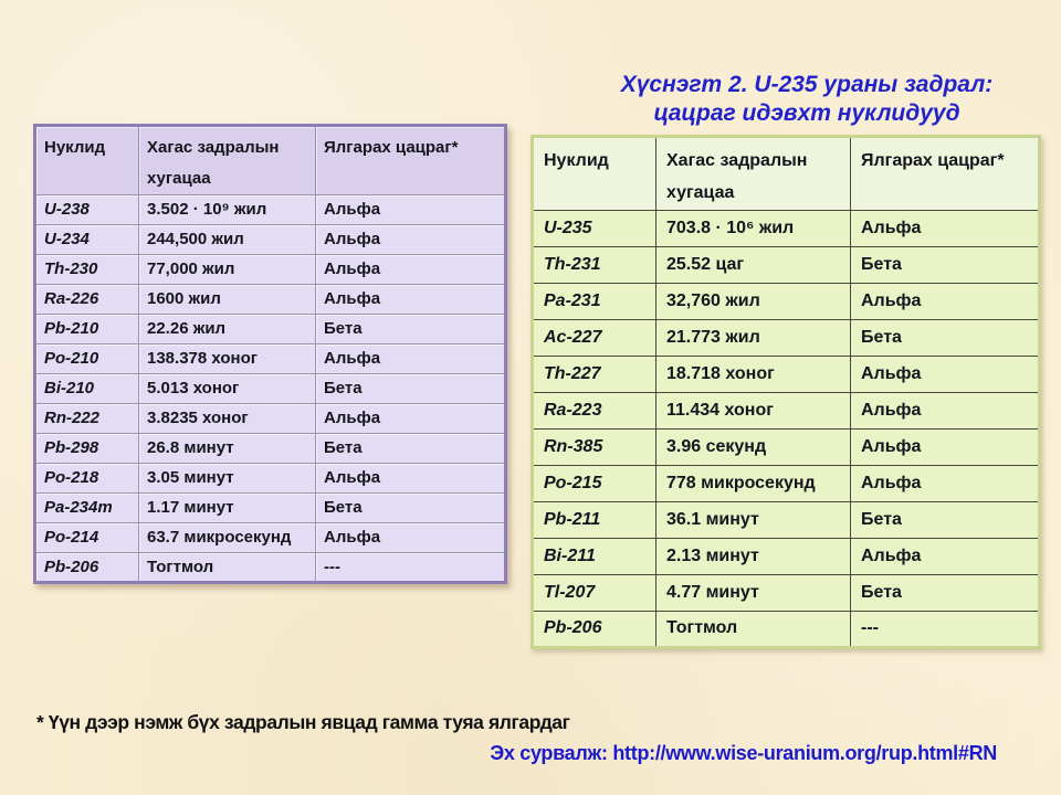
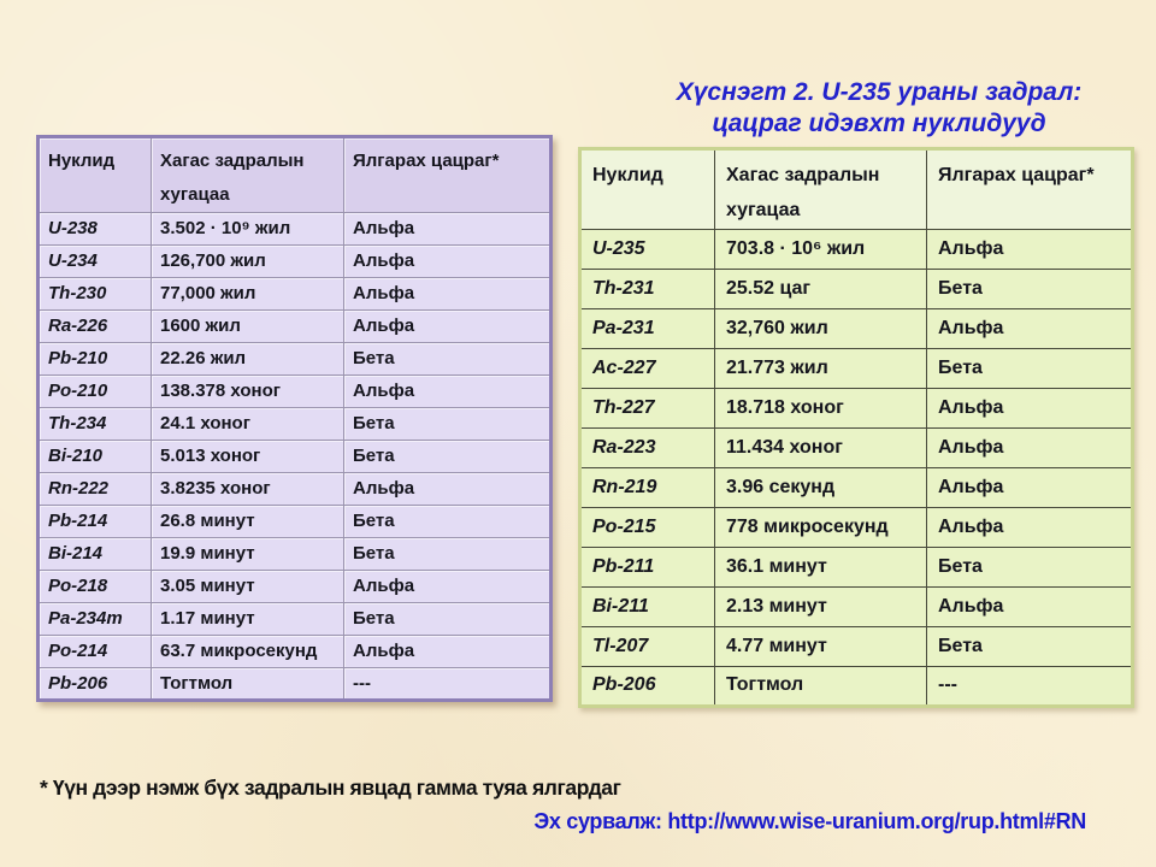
  Нуклид	Хагас задралын хугацаа	Ялгарах цацраг*
  U-238	3.502 · 10⁹ жил	Альфа
- U-234	244,500 жил	Альфа
+ U-234	126,700 жил	Альфа
  Th-230	77,000 жил	Альфа
  Ra-226	1600 жил	Альфа
  Pb-210	22.26 жил	Бета
  Po-210	138.378 хоног	Альфа
+ Th-234	24.1 хоног	Бета
  Bi-210	5.013 хоног	Бета
  Rn-222	3.8235 хоног	Альфа
- Pb-298	26.8 минут	Бета
+ Pb-214	26.8 минут	Бета
+ Bi-214	19.9 минут	Бета
  Po-218	3.05 минут	Альфа
  Pa-234m	1.17 минут	Бета
  Po-214	63.7 микросекунд	Альфа
  Pb-206	Тогтмол	---
  Хүснэгт 2. U-235 ураны задрал:
  цацраг идэвхт нуклидууд
  Нуклид	Хагас задралын хугацаа	Ялгарах цацраг*
  U-235	703.8 · 10⁶ жил	Альфа
  Th-231	25.52 цаг	Бета
  Pa-231	32,760 жил	Альфа
  Ac-227	21.773 жил	Бета
  Th-227	18.718 хоног	Альфа
  Ra-223	11.434 хоног	Альфа
- Rn-385	3.96 секунд	Альфа
+ Rn-219	3.96 секунд	Альфа
  Po-215	778 микросекунд	Альфа
  Pb-211	36.1 минут	Бета
  Bi-211	2.13 минут	Альфа
  Tl-207	4.77 минут	Бета
  Pb-206	Тогтмол	---
  * Үүн дээр нэмж бүх задралын явцад гамма туяа ялгардаг
  Эх сурвалж: http://www.wise-uranium.org/rup.html#RN
